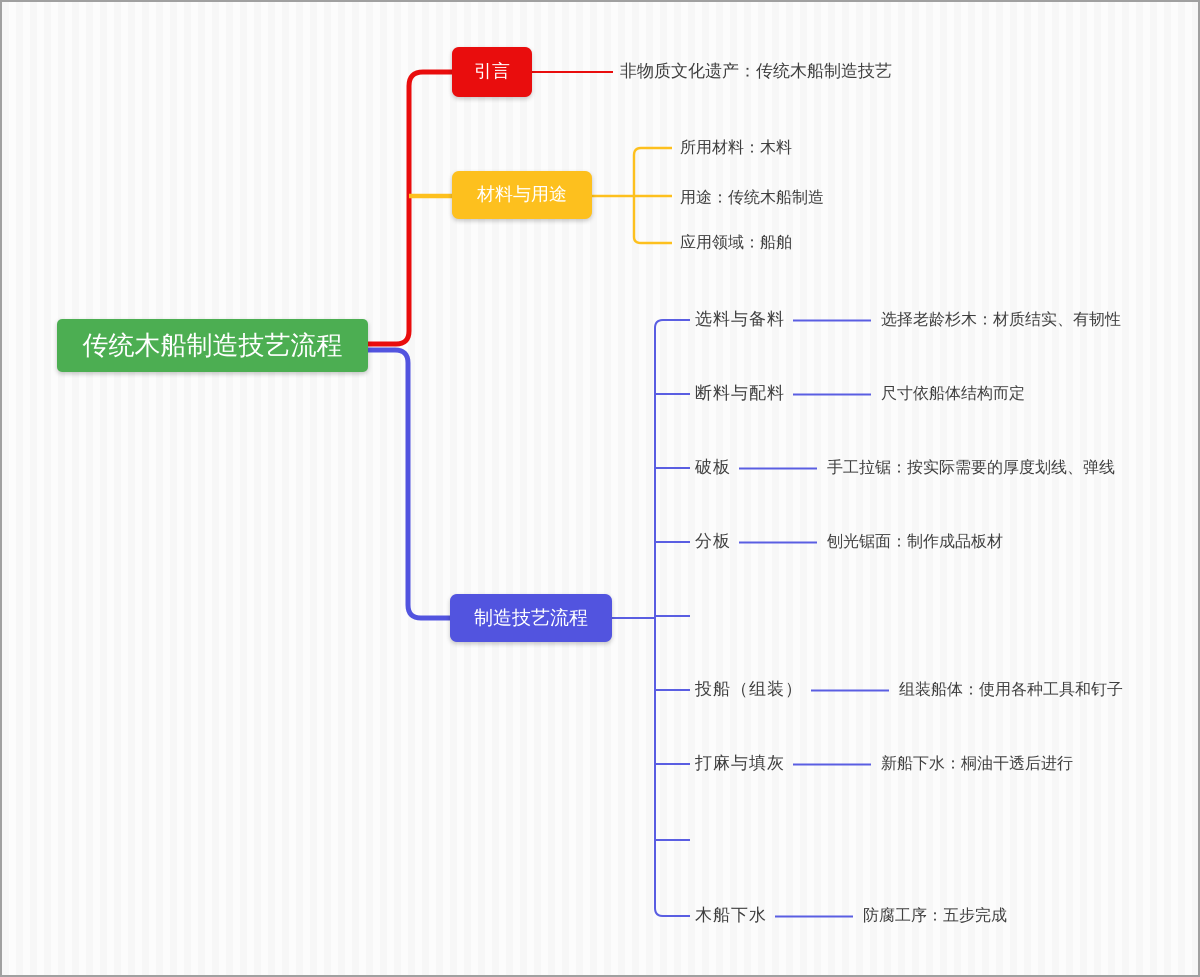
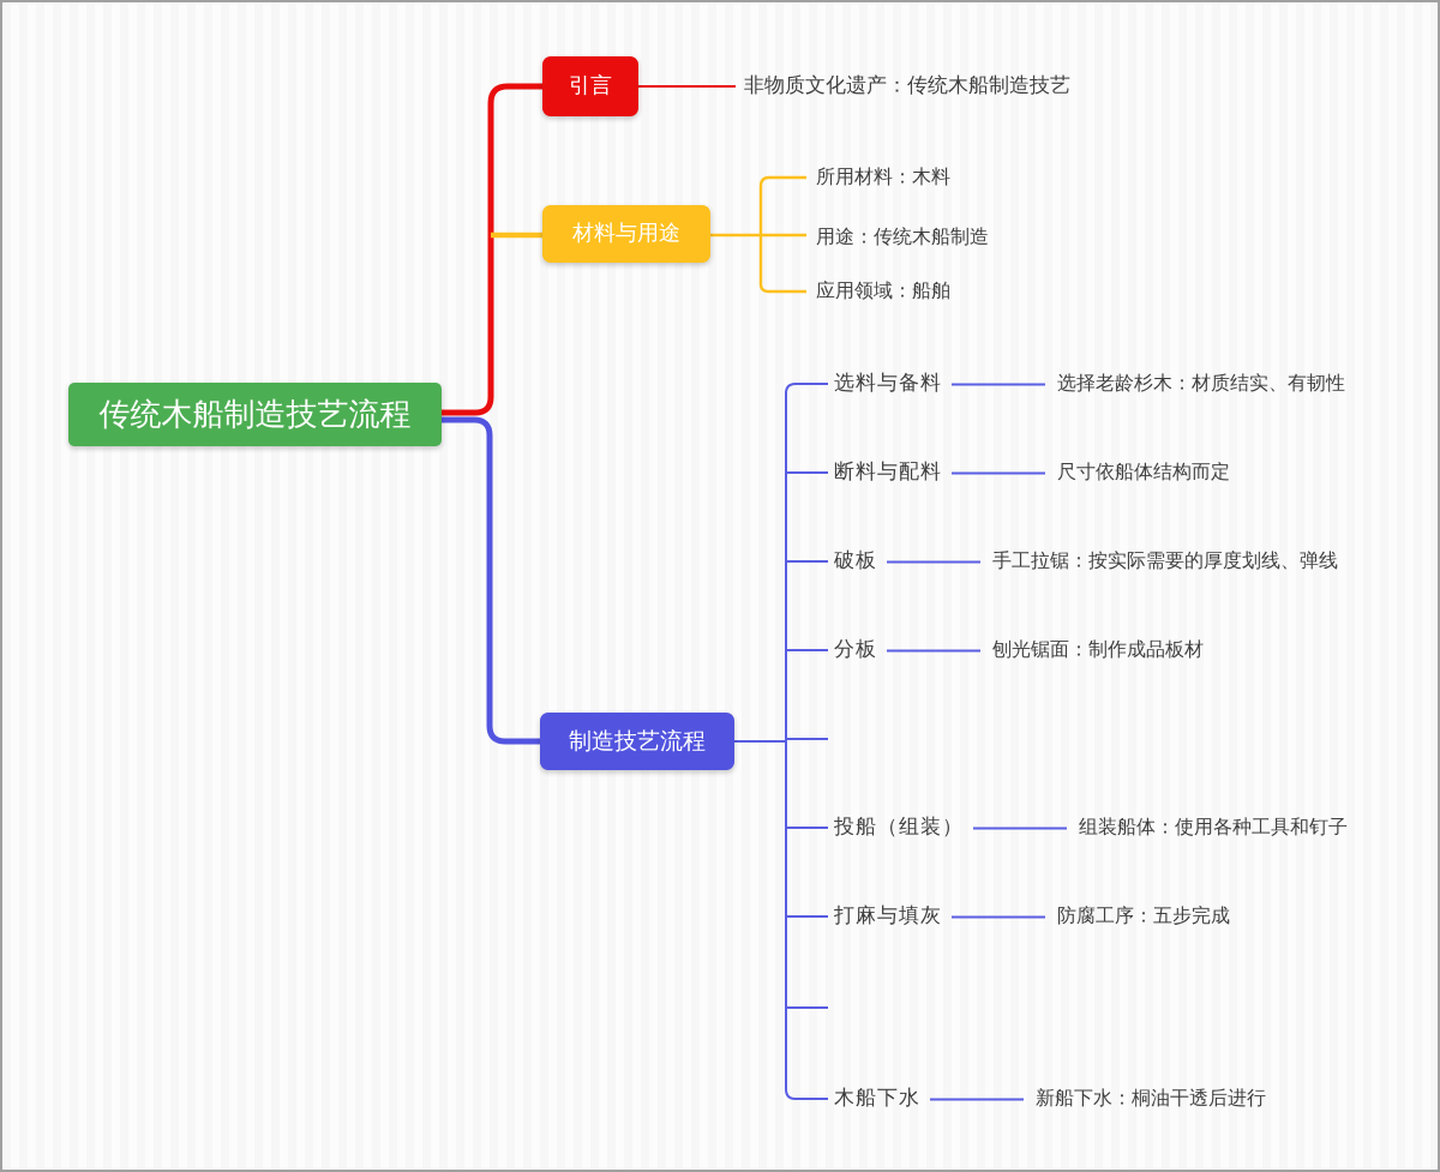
  传统木船制造技艺流程
  引言
  非物质文化遗产：传统木船制造技艺
  材料与用途
  所用材料：木料
  用途：传统木船制造
  应用领域：船舶
  制造技艺流程
  选料与备料
  选择老龄杉木：材质结实、有韧性
  断料与配料
  尺寸依船体结构而定
  破板
  手工拉锯：按实际需要的厚度划线、弹线
  分板
  刨光锯面：制作成品板材
  投船（组装）
  组装船体：使用各种工具和钉子
  打麻与填灰
- 新船下水：桐油干透后进行
+ 防腐工序：五步完成
  木船下水
- 防腐工序：五步完成
+ 新船下水：桐油干透后进行
